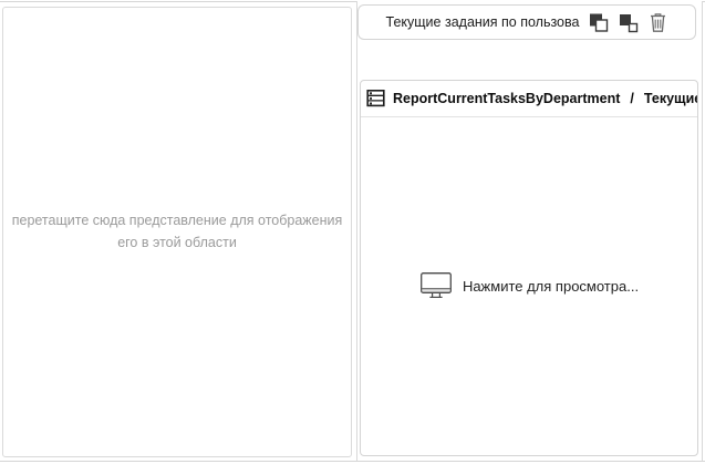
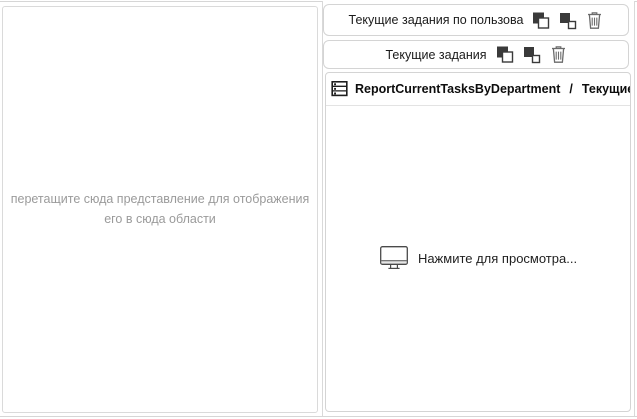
- перетащите сюда представление для отображения его в этой области
+ перетащите сюда представление для отображения его в сюда области
  Текущие задания по пользова
+ Текущие задания
  ReportCurrentTasksByDepartment
  /
  Текущи
  Нажмите для просмотра...
